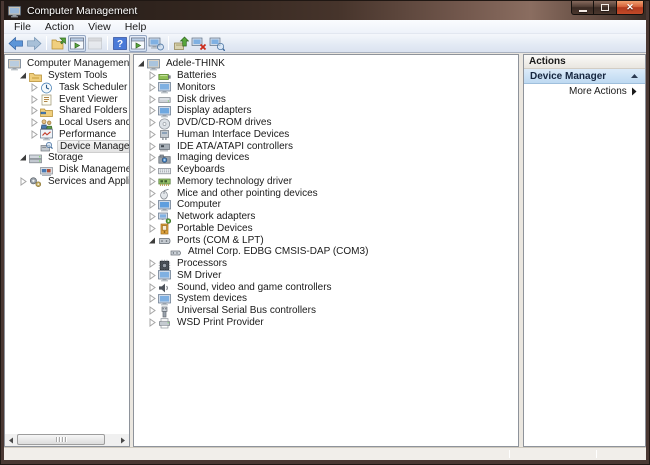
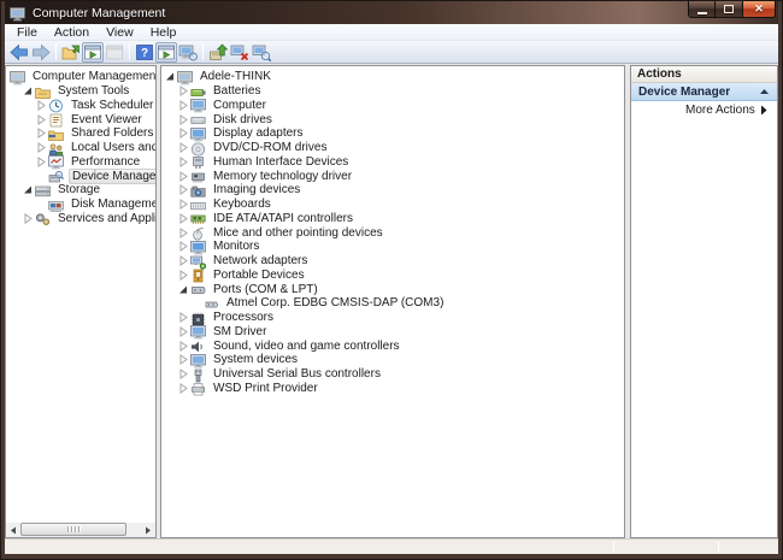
  Computer Management
  ✕
  File
  Action
  View
  Help
  ?
  Computer Managemen
  System Tools
  Task Scheduler
  Event Viewer
  Shared Folders
  Performance
  Device Manage
  Storage
  Disk Manageme
  Adele-THINK
  Batteries
- Monitors
+ Computer
  Disk drives
  Display adapters
  DVD/CD-ROM drives
  Human Interface Devices
- IDE ATA/ATAPI controllers
+ Memory technology driver
  Imaging devices
  Keyboards
- Memory technology driver
+ IDE ATA/ATAPI controllers
  Mice and other pointing devices
- Computer
+ Monitors
  Network adapters
  Portable Devices
  Ports (COM & LPT)
  Atmel Corp. EDBG CMSIS-DAP (COM3)
  Processors
  SM Driver
  Sound, video and game controllers
  System devices
  Universal Serial Bus controllers
  WSD Print Provider
  Actions
  Device Manager
  More Actions
